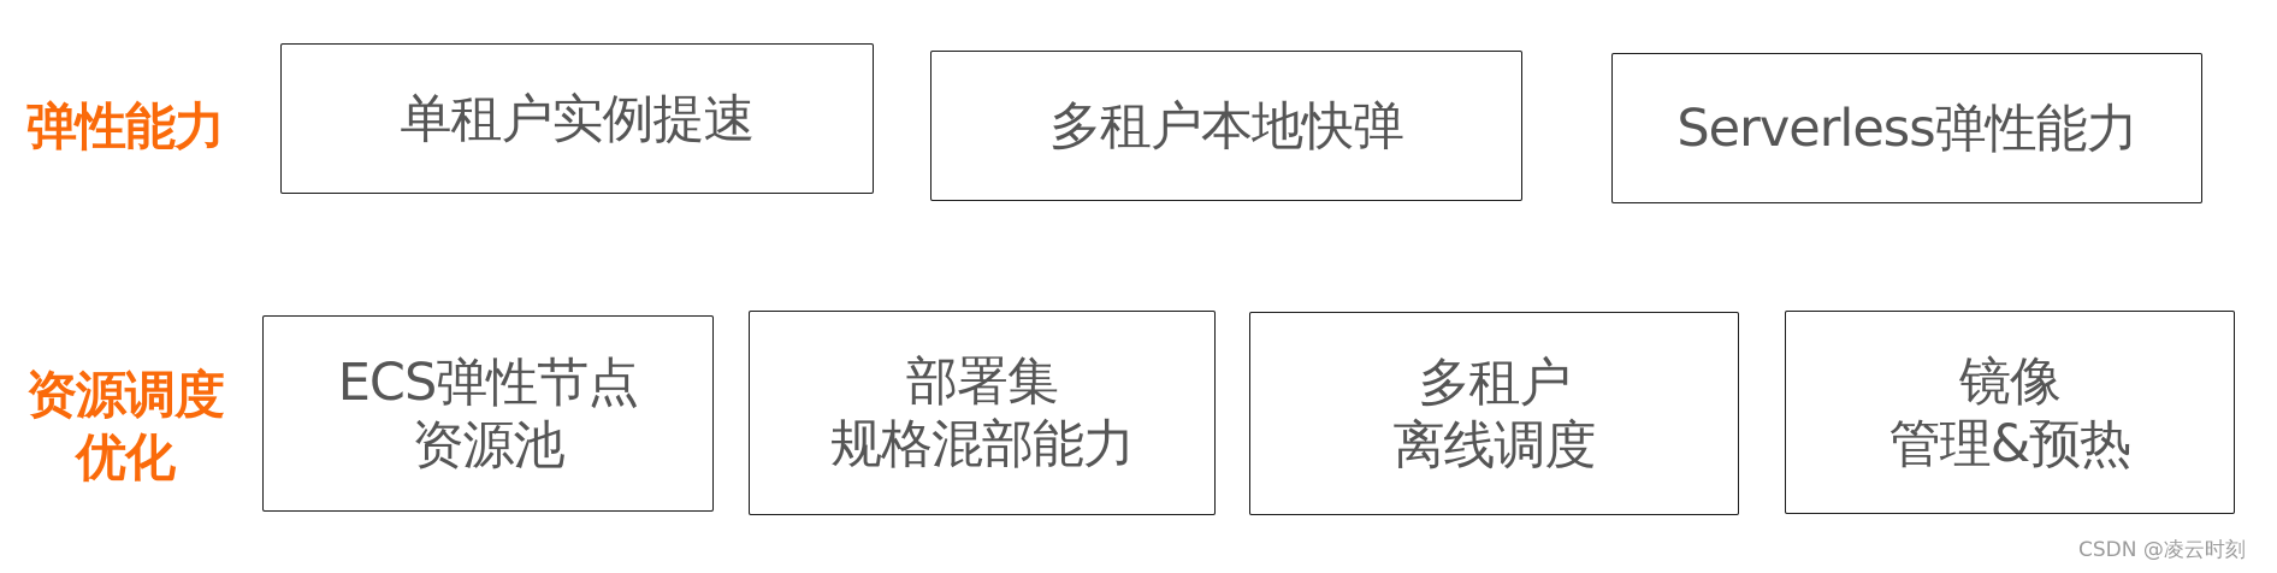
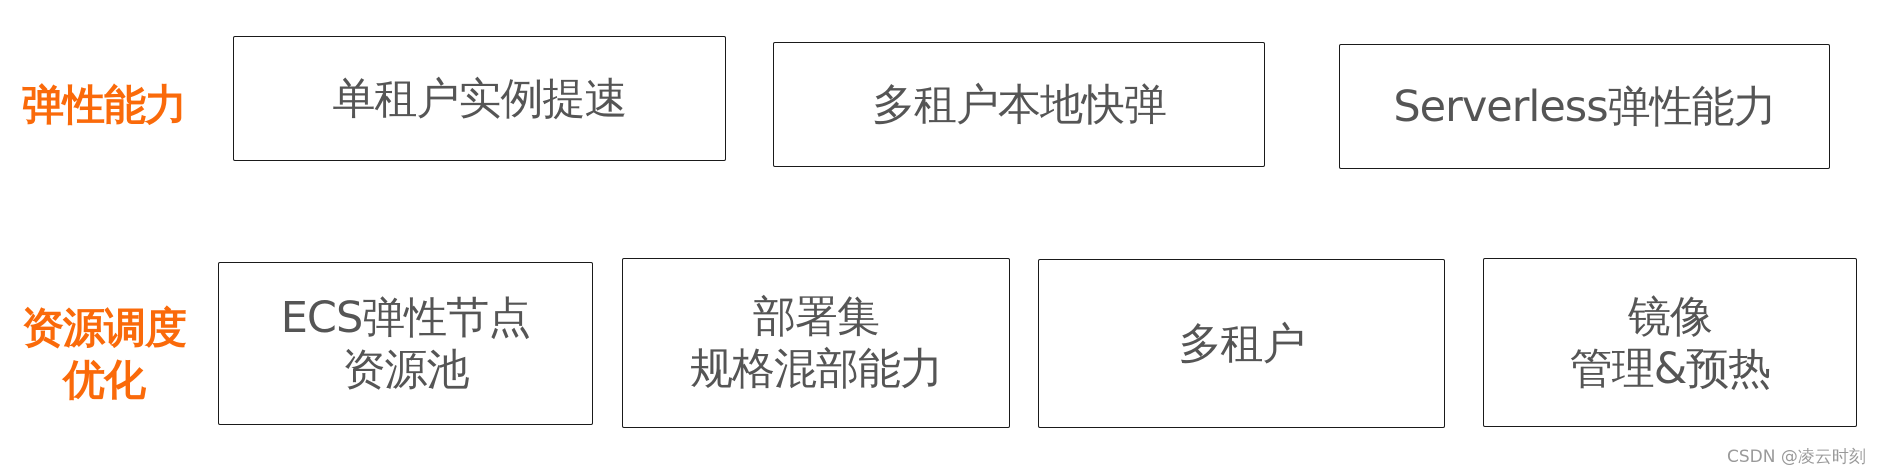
  弹性能力
  单租户实例提速
  多租户本地快弹
  Serverless弹性能力
  资源调度
  优化
  ECS弹性节点
  资源池
  部署集
  规格混部能力
  多租户
- 离线调度
  镜像
  管理&预热
  CSDN @凌云时刻
